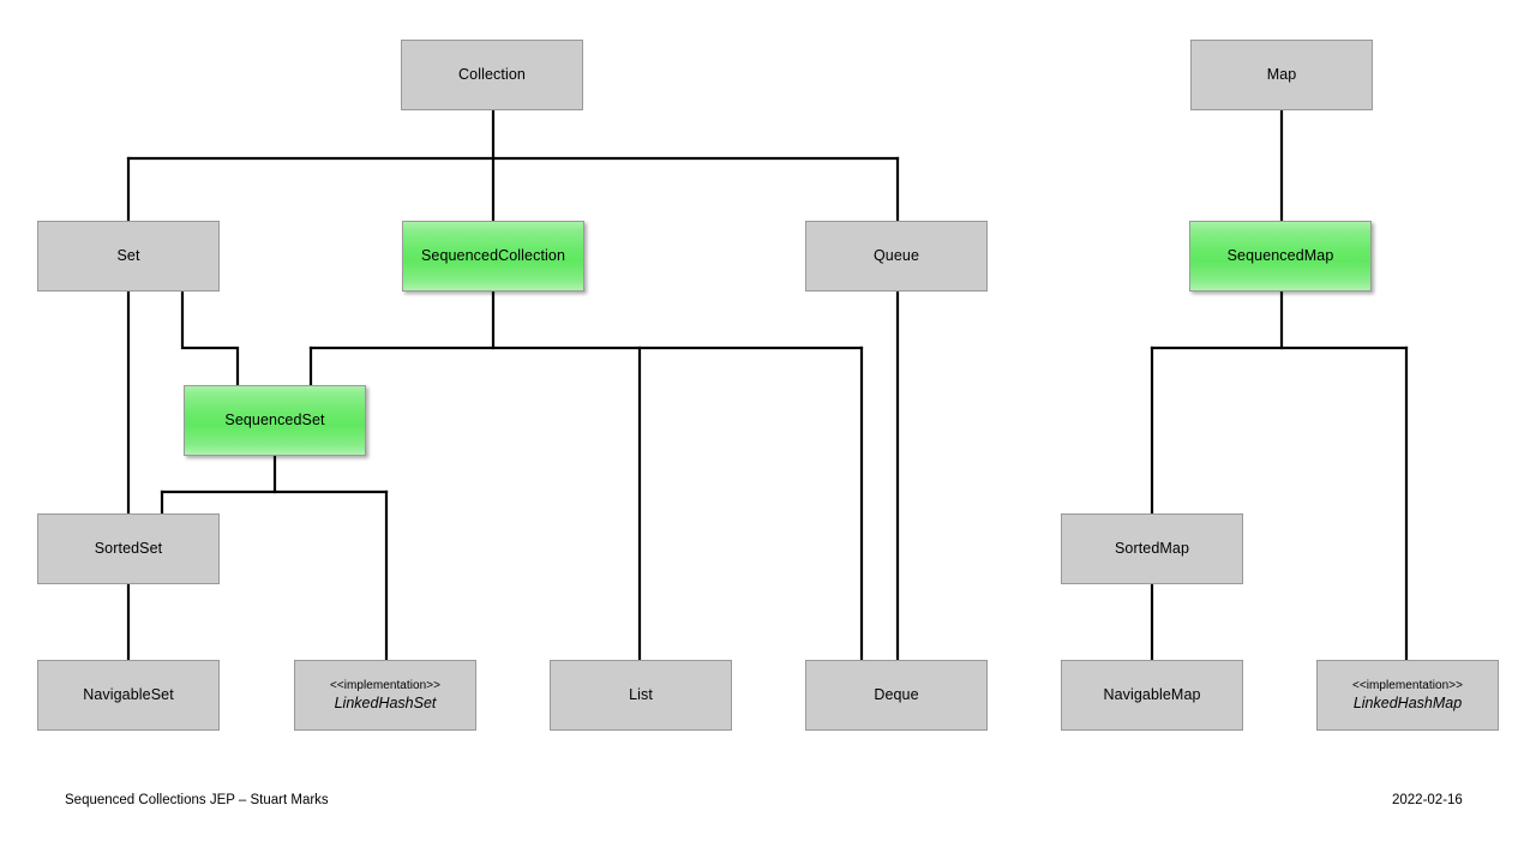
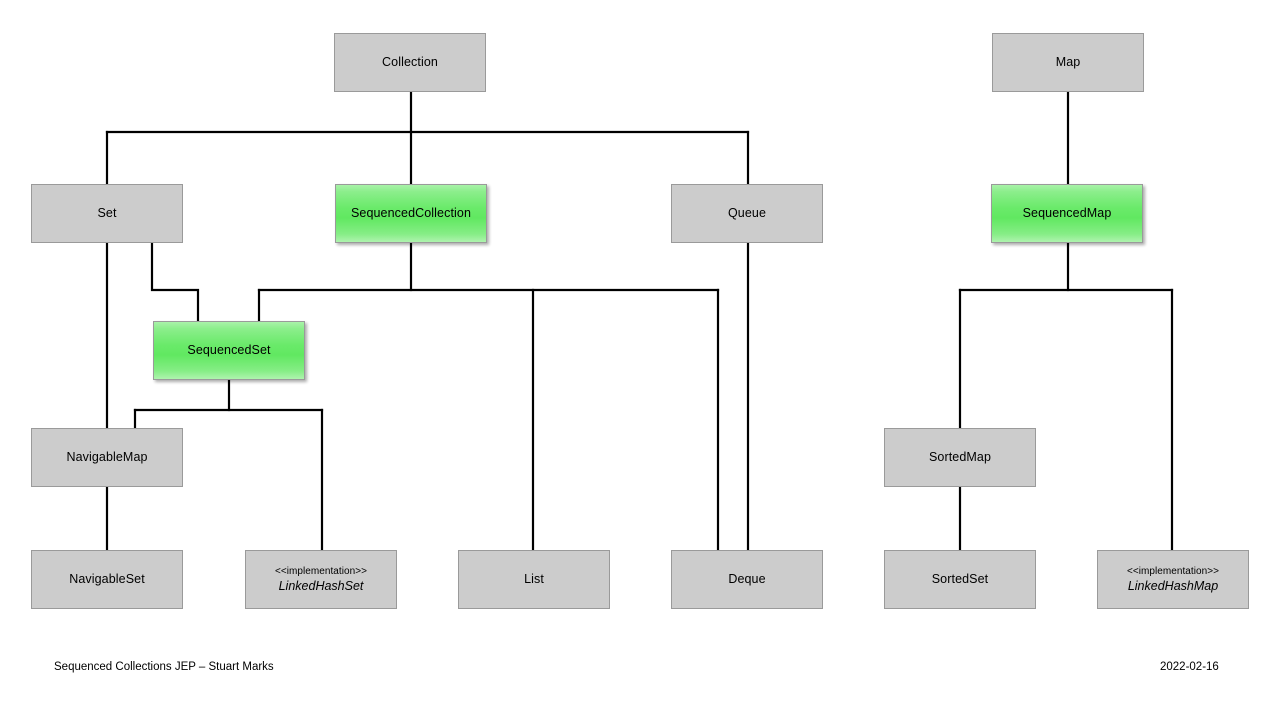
  Collection
  Map
  Set
  SequencedCollection
  Queue
  SequencedMap
  SequencedSet
- SortedSet
+ NavigableMap
  SortedMap
  NavigableSet
  <<implementation>>
  LinkedHashSet
  List
  Deque
- NavigableMap
+ SortedSet
  <<implementation>>
  LinkedHashMap
  Sequenced Collections JEP – Stuart Marks
  2022-02-16
